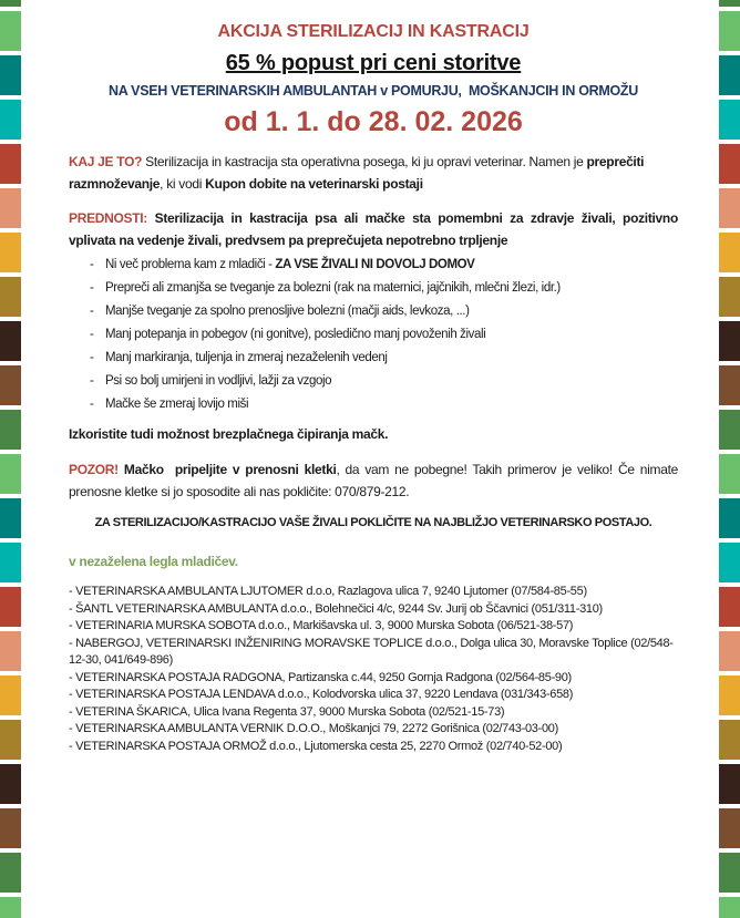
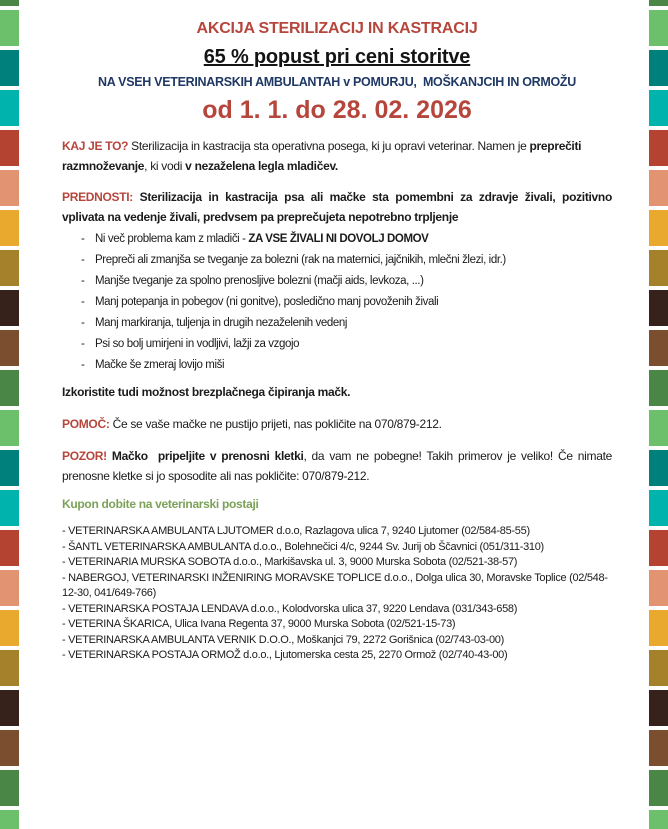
  AKCIJA STERILIZACIJ IN KASTRACIJ
  65 % popust pri ceni storitve
  NA VSEH VETERINARSKIH AMBULANTAH v POMURJU, MOŠKANJCIH IN ORMOŽU
  od 1. 1. do 28. 02. 2026
- KAJ JE TO? Sterilizacija in kastracija sta operativna posega, ki ju opravi veterinar. Namen je preprečiti razmnoževanje, ki vodi Kupon dobite na veterinarski postaji
+ KAJ JE TO? Sterilizacija in kastracija sta operativna posega, ki ju opravi veterinar. Namen je preprečiti razmnoževanje, ki vodi v nezaželena legla mladičev.
  PREDNOSTI: Sterilizacija in kastracija psa ali mačke sta pomembni za zdravje živali, pozitivno vplivata na vedenje živali, predvsem pa preprečujeta nepotrebno trpljenje
  -
  Ni več problema kam z mladiči - ZA VSE ŽIVALI NI DOVOLJ DOMOV
  -
  Prepreči ali zmanjša se tveganje za bolezni (rak na maternici, jajčnikih, mlečni žlezi, idr.)
  -
  Manjše tveganje za spolno prenosljive bolezni (mačji aids, levkoza, ...)
  -
  Manj potepanja in pobegov (ni gonitve), posledično manj povoženih živali
  -
- Manj markiranja, tuljenja in zmeraj nezaželenih vedenj
+ Manj markiranja, tuljenja in drugih nezaželenih vedenj
  -
  Psi so bolj umirjeni in vodljivi, lažji za vzgojo
  -
  Mačke še zmeraj lovijo miši
  Izkoristite tudi možnost brezplačnega čipiranja mačk.
+ POMOČ: Če se vaše mačke ne pustijo prijeti, nas pokličite na 070/879-212.
  POZOR! Mačko pripeljite v prenosni kletki, da vam ne pobegne! Takih primerov je veliko! Če nimate prenosne kletke si jo sposodite ali nas pokličite: 070/879-212.
- ZA STERILIZACIJO/KASTRACIJO VAŠE ŽIVALI POKLIČITE NA NAJBLIŽJO VETERINARSKO POSTAJO.
- v nezaželena legla mladičev.
+ Kupon dobite na veterinarski postaji
- - VETERINARSKA AMBULANTA LJUTOMER d.o.o, Razlagova ulica 7, 9240 Ljutomer (07/584-85-55)
+ - VETERINARSKA AMBULANTA LJUTOMER d.o.o, Razlagova ulica 7, 9240 Ljutomer (02/584-85-55)
  - ŠANTL VETERINARSKA AMBULANTA d.o.o., Bolehnečici 4/c, 9244 Sv. Jurij ob Ščavnici (051/311-310)
- - VETERINARIA MURSKA SOBOTA d.o.o., Markišavska ul. 3, 9000 Murska Sobota (06/521-38-57)
+ - VETERINARIA MURSKA SOBOTA d.o.o., Markišavska ul. 3, 9000 Murska Sobota (02/521-38-57)
- - NABERGOJ, VETERINARSKI INŽENIRING MORAVSKE TOPLICE d.o.o., Dolga ulica 30, Moravske Toplice (02/548-12-30, 041/649-896)
+ - NABERGOJ, VETERINARSKI INŽENIRING MORAVSKE TOPLICE d.o.o., Dolga ulica 30, Moravske Toplice (02/548-12-30, 041/649-766)
- - VETERINARSKA POSTAJA RADGONA, Partizanska c.44, 9250 Gornja Radgona (02/564-85-90)
  - VETERINARSKA POSTAJA LENDAVA d.o.o., Kolodvorska ulica 37, 9220 Lendava (031/343-658)
  - VETERINA ŠKARICA, Ulica Ivana Regenta 37, 9000 Murska Sobota (02/521-15-73)
  - VETERINARSKA AMBULANTA VERNIK D.O.O., Moškanjci 79, 2272 Gorišnica (02/743-03-00)
- - VETERINARSKA POSTAJA ORMOŽ d.o.o., Ljutomerska cesta 25, 2270 Ormož (02/740-52-00)
+ - VETERINARSKA POSTAJA ORMOŽ d.o.o., Ljutomerska cesta 25, 2270 Ormož (02/740-43-00)
